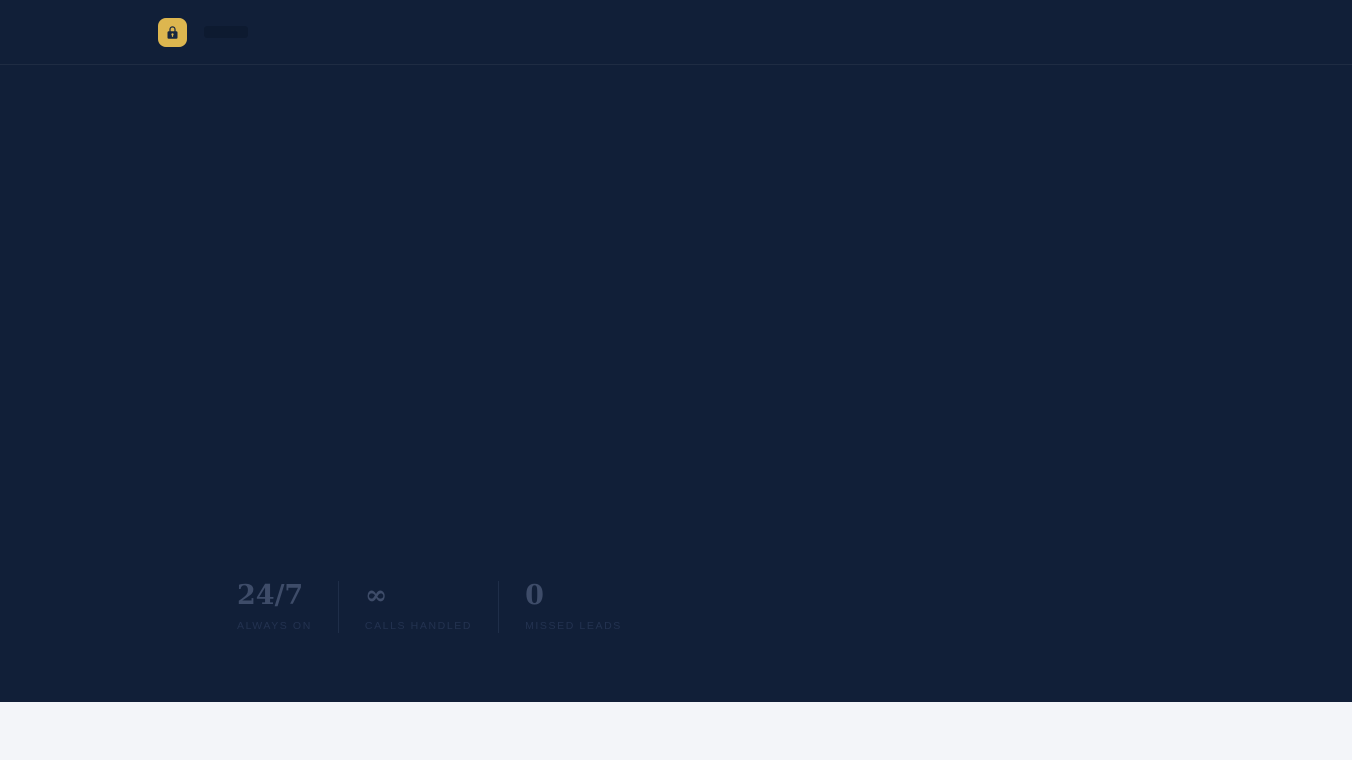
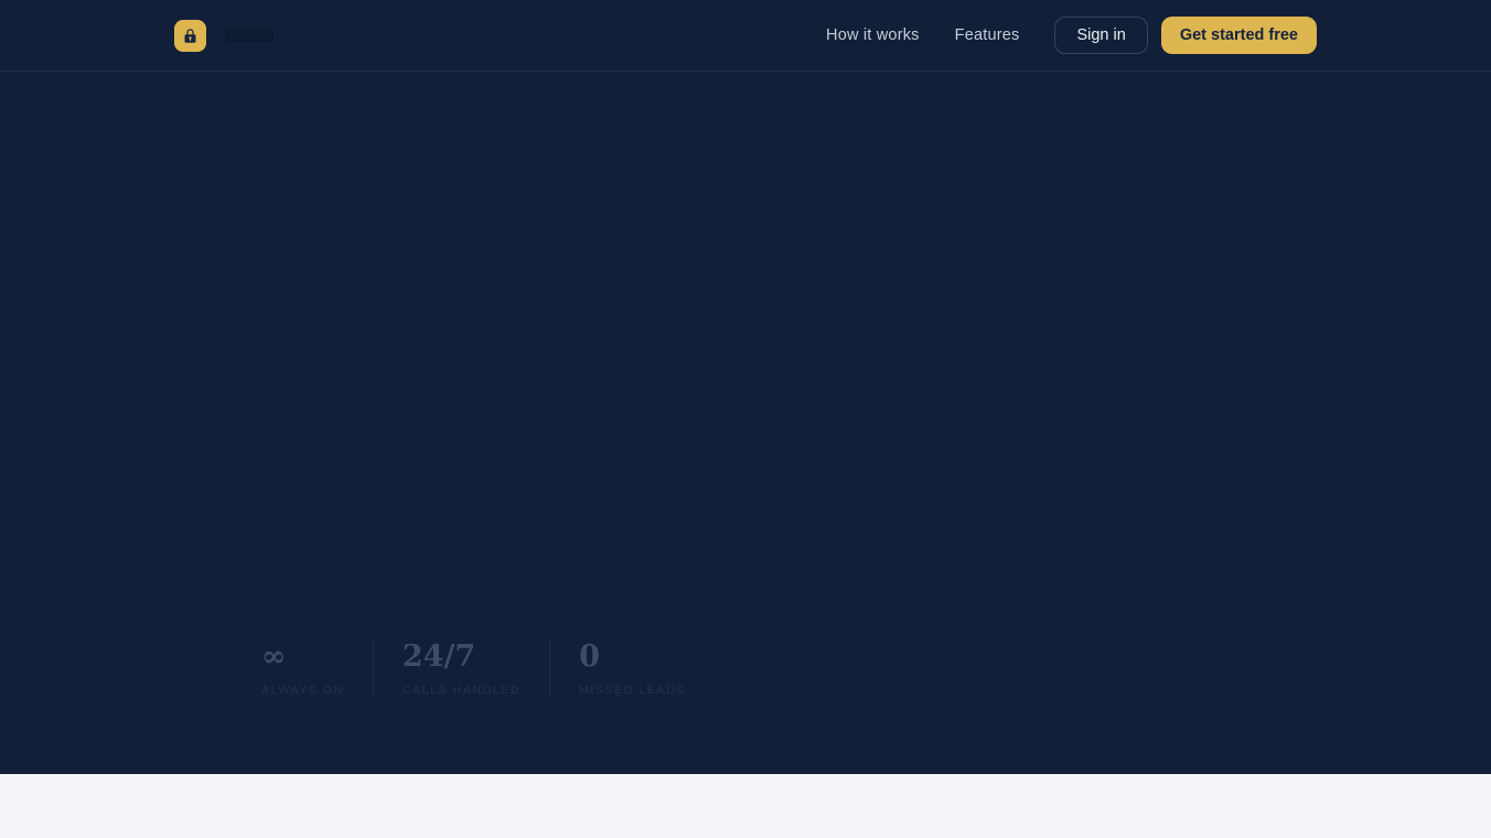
+ How it works
+ Features
+ Sign in
+ Get started free
- 24/7
+ ∞
  ALWAYS ON
- ∞
+ 24/7
  CALLS HANDLED
  0
  MISSED LEADS
